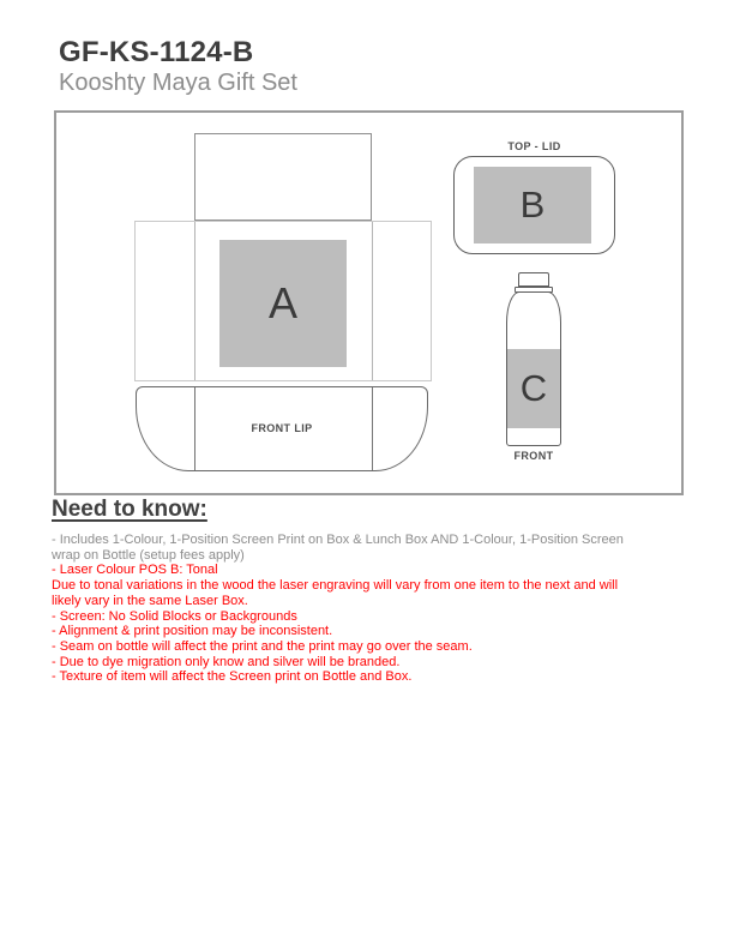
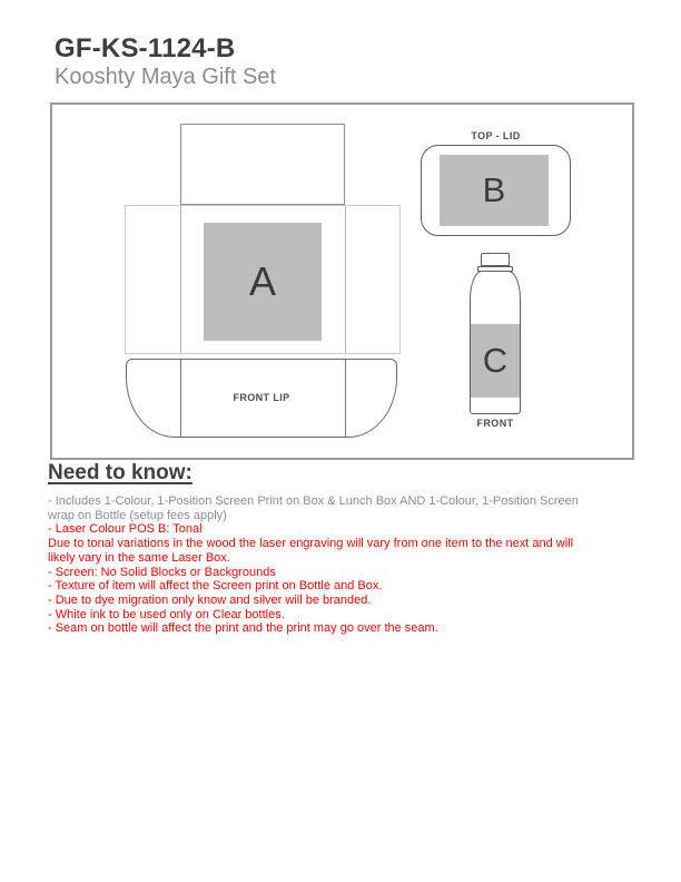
  GF-KS-1124-B
  Kooshty Maya Gift Set
  A
  FRONT LIP
  TOP - LID
  B
  C
  FRONT
  Need to know:
  - Includes 1-Colour, 1-Position Screen Print on Box & Lunch Box AND 1-Colour, 1-Position Screen
  wrap on Bottle (setup fees apply)
  - Laser Colour POS B: Tonal
  Due to tonal variations in the wood the laser engraving will vary from one item to the next and will
  likely vary in the same Laser Box.
  - Screen: No Solid Blocks or Backgrounds
- - Alignment & print position may be inconsistent.
- - Seam on bottle will affect the print and the print may go over the seam.
+ - Texture of item will affect the Screen print on Bottle and Box.
  - Due to dye migration only know and silver will be branded.
+ - White ink to be used only on Clear bottles.
- - Texture of item will affect the Screen print on Bottle and Box.
+ - Seam on bottle will affect the print and the print may go over the seam.
